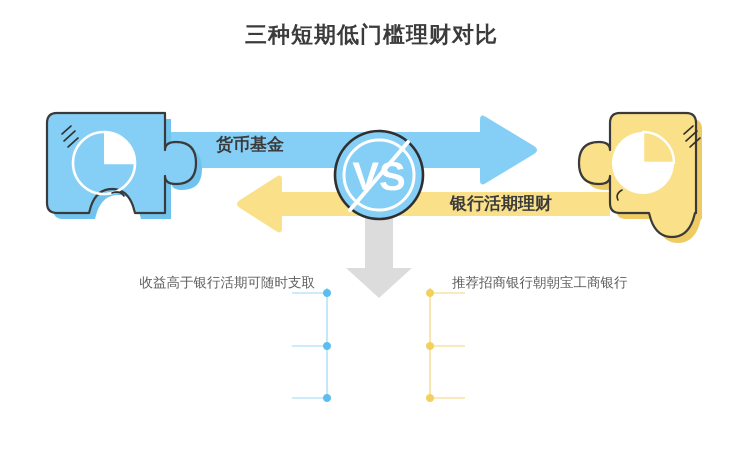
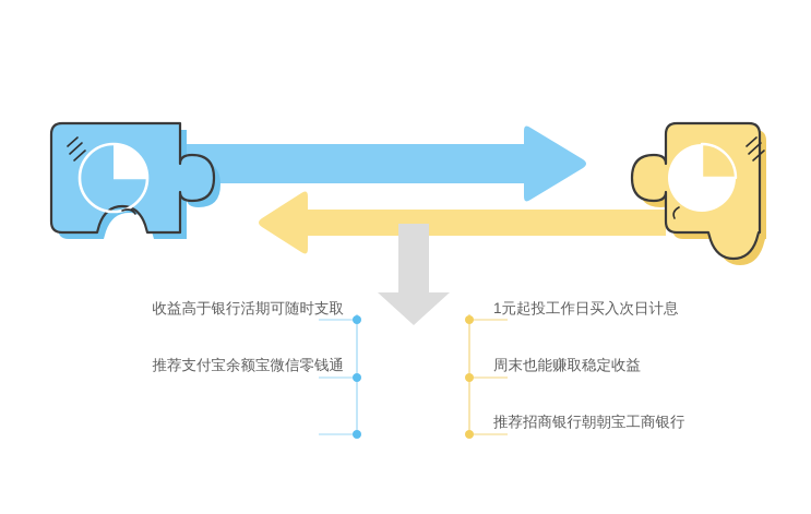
- 三种短期低门槛理财对比
- VS
- 货币基金
- 银行活期理财
  收益高于银行活期可随时支取
+ 推荐支付宝余额宝微信零钱通
+ 1元起投工作日买入次日计息
+ 周末也能赚取稳定收益
  推荐招商银行朝朝宝工商银行
